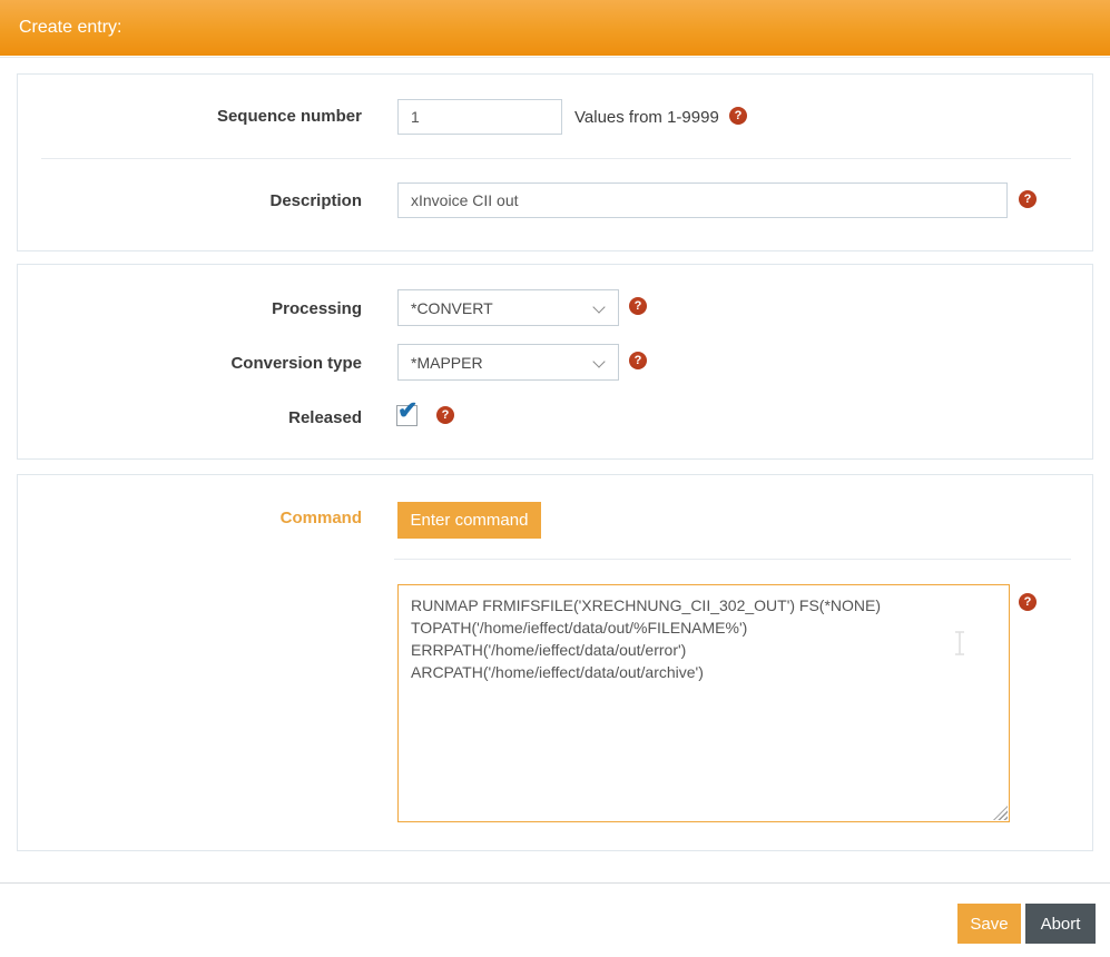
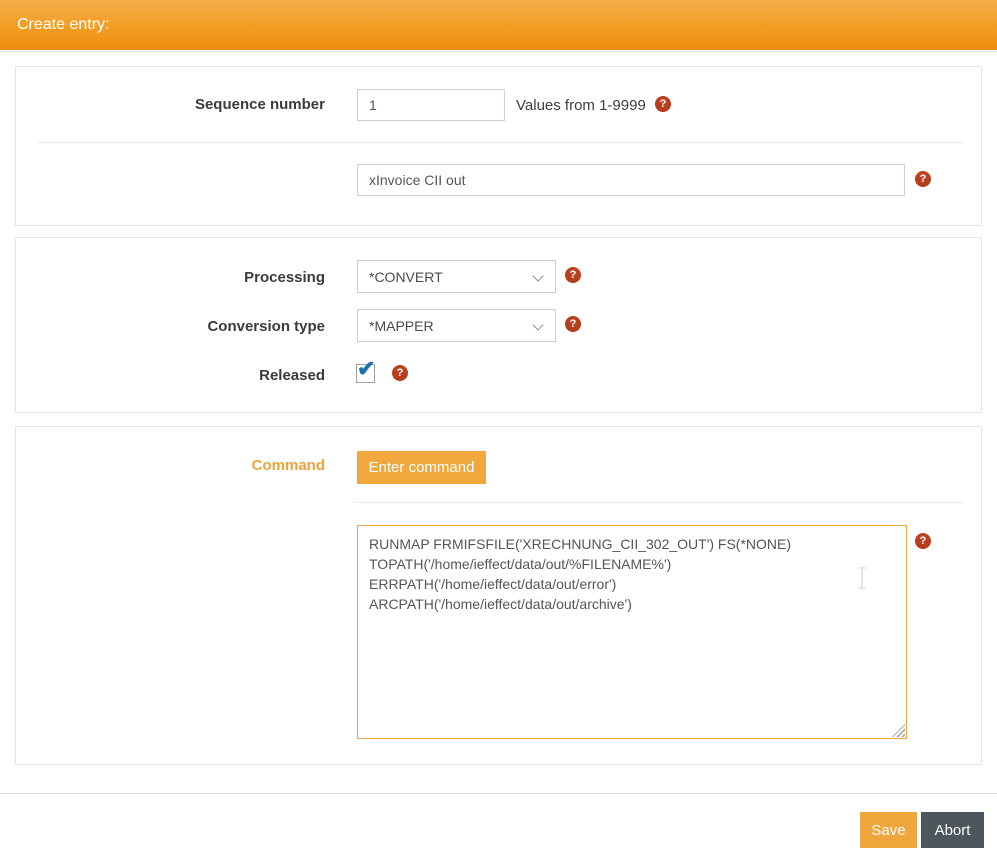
  Create entry:
  Sequence number
  1
  Values from 1-9999
  ?
- Description
  xInvoice CII out
  ?
  Processing
  *CONVERT
  ?
  Conversion type
  *MAPPER
  ?
  Released
  ✔
  ?
  Command
  Enter command
  RUNMAP FRMIFSFILE('XRECHNUNG_CII_302_OUT') FS(*NONE)
  TOPATH('/home/ieffect/data/out/%FILENAME%')
  ERRPATH('/home/ieffect/data/out/error')
  ARCPATH('/home/ieffect/data/out/archive')
  ?
  Save
  Abort
